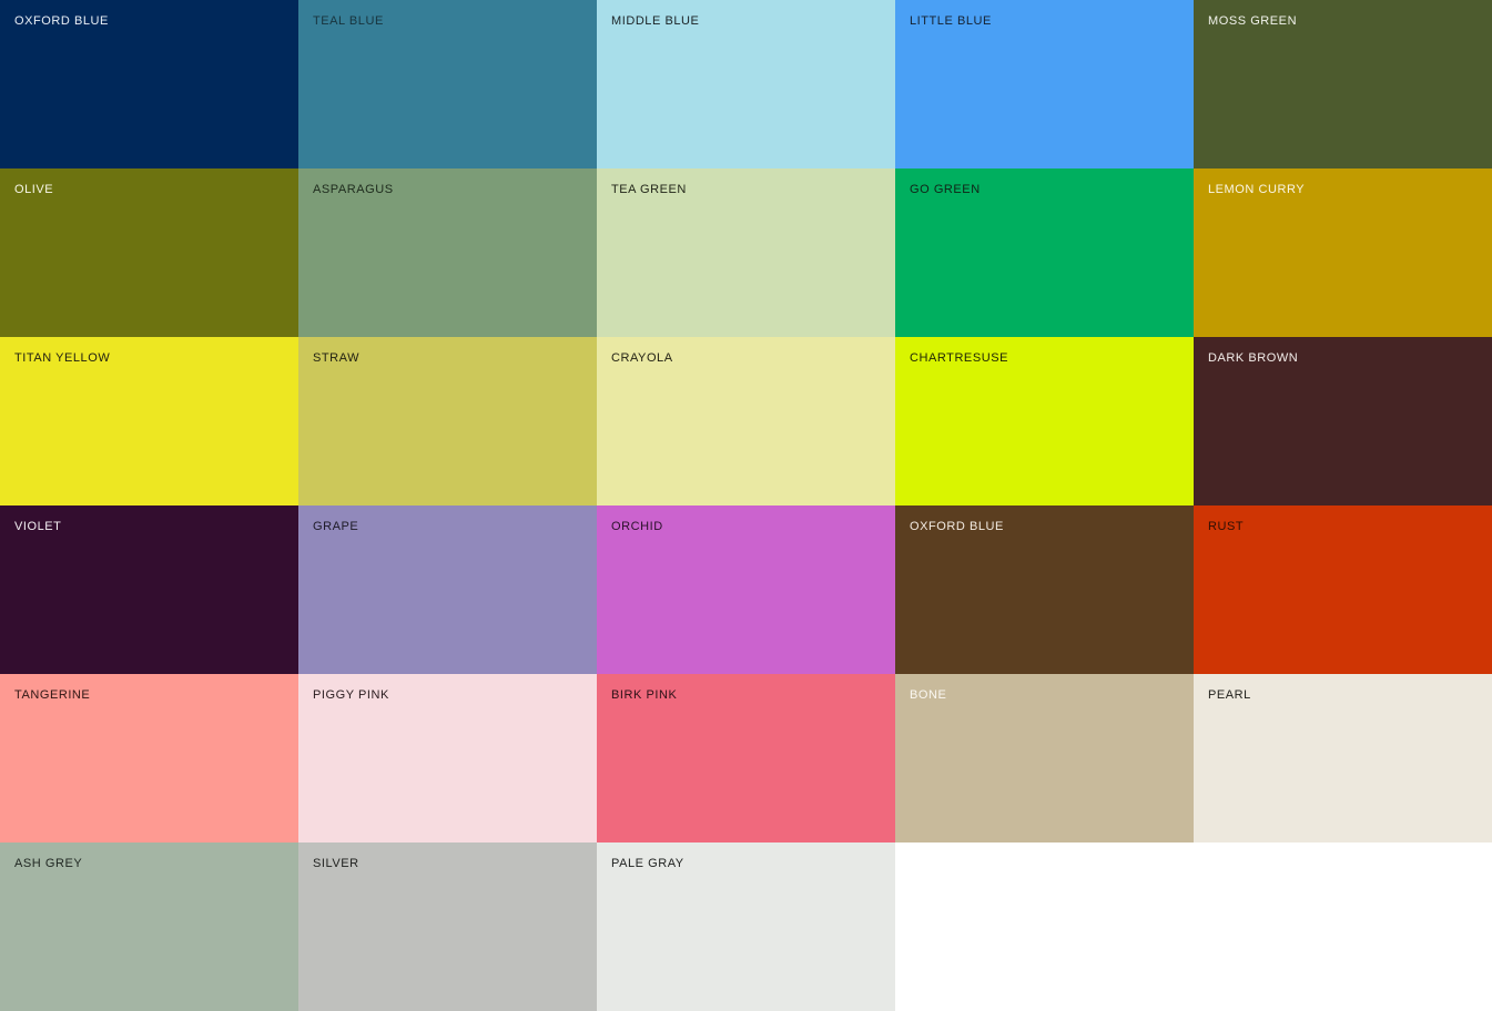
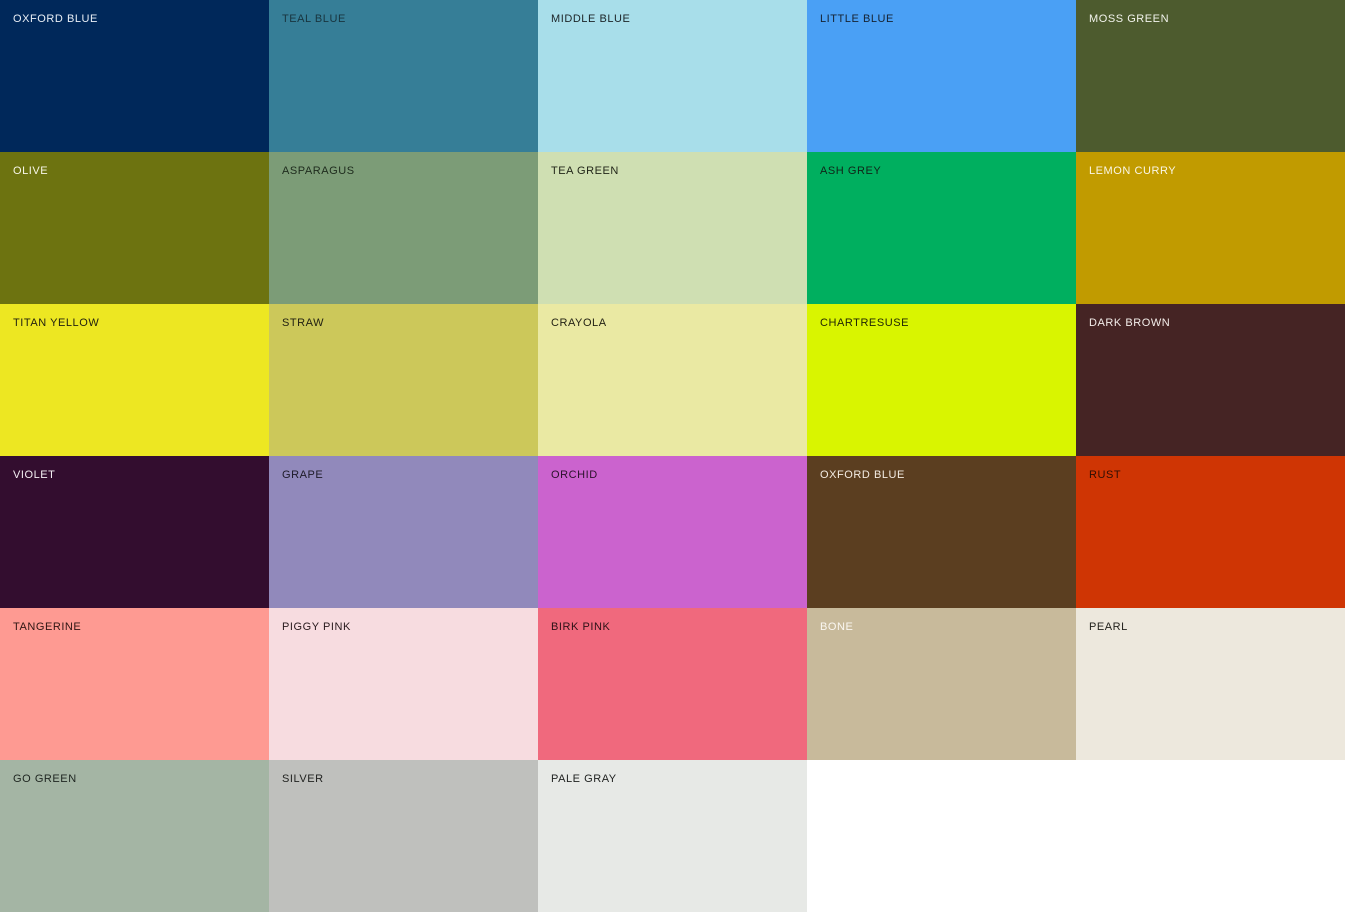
  OXFORD BLUE
  TEAL BLUE
  MIDDLE BLUE
  LITTLE BLUE
  MOSS GREEN
  OLIVE
  ASPARAGUS
  TEA GREEN
- GO GREEN
+ ASH GREY
  LEMON CURRY
  TITAN YELLOW
  STRAW
  CRAYOLA
  CHARTRESUSE
  DARK BROWN
  VIOLET
  GRAPE
  ORCHID
  OXFORD BLUE
  RUST
  TANGERINE
  PIGGY PINK
  BIRK PINK
  BONE
  PEARL
- ASH GREY
+ GO GREEN
  SILVER
  PALE GRAY
